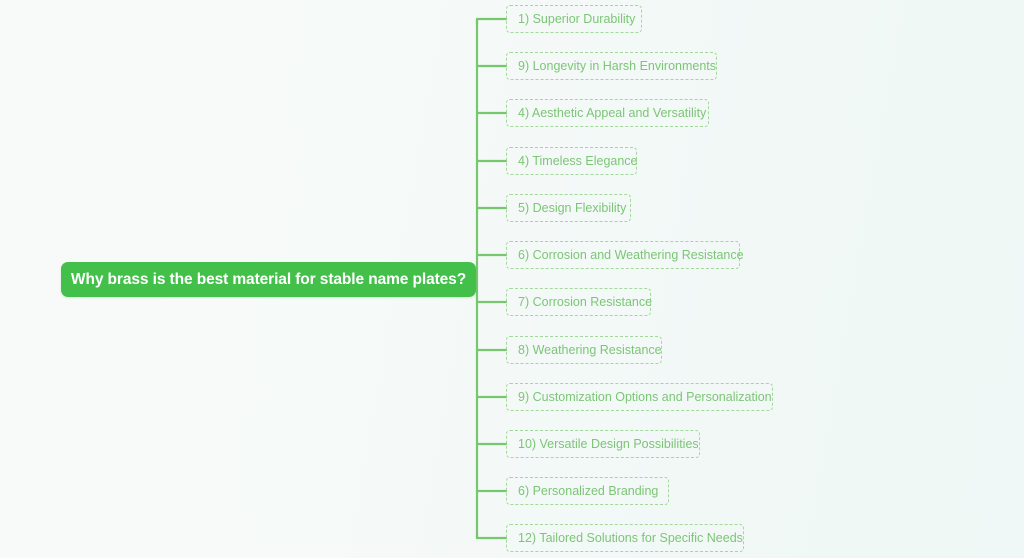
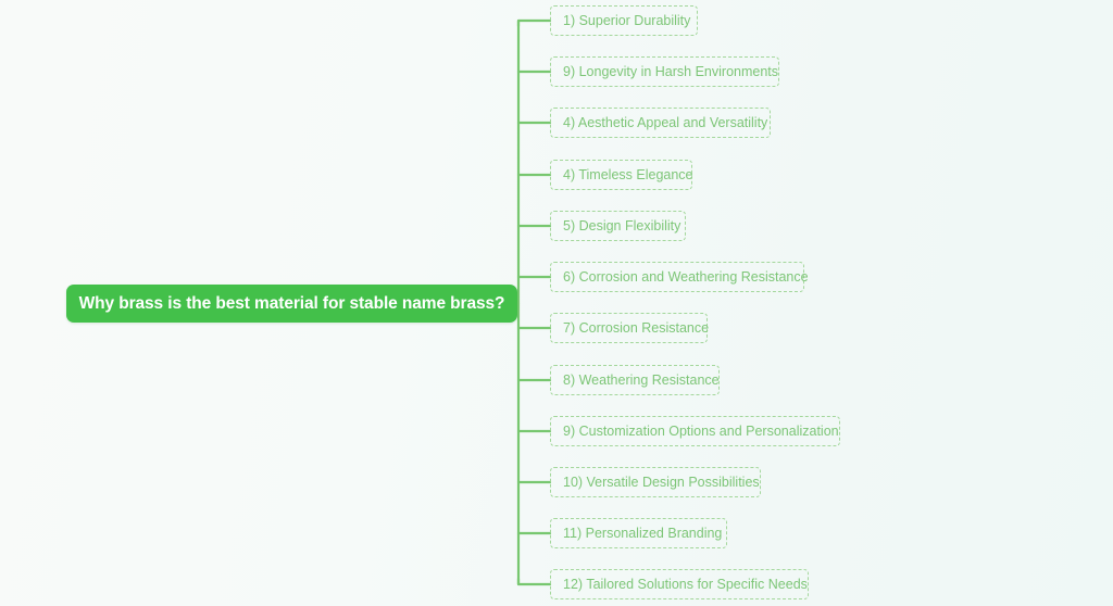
- Why brass is the best material for stable name plates?
+ Why brass is the best material for stable name brass?
  1) Superior Durability
  9) Longevity in Harsh Environments
  4) Aesthetic Appeal and Versatility
  4) Timeless Elegance
  5) Design Flexibility
  6) Corrosion and Weathering Resistance
  7) Corrosion Resistance
  8) Weathering Resistance
  9) Customization Options and Personalization
  10) Versatile Design Possibilities
- 6) Personalized Branding
+ 11) Personalized Branding
  12) Tailored Solutions for Specific Needs
